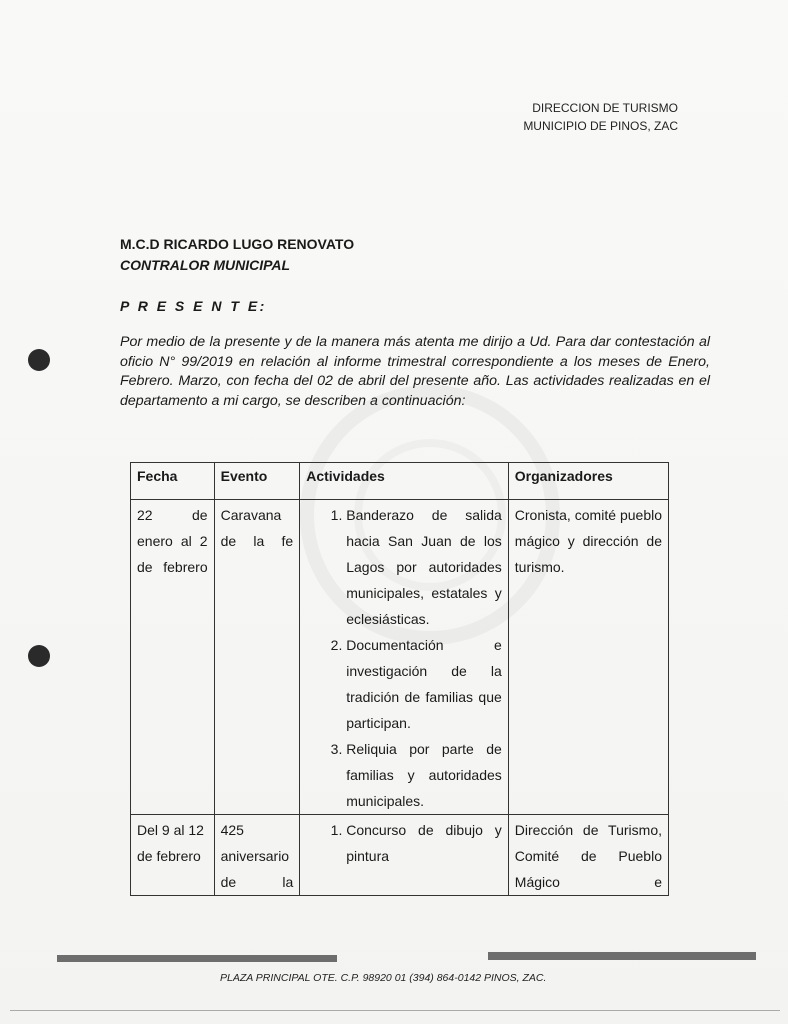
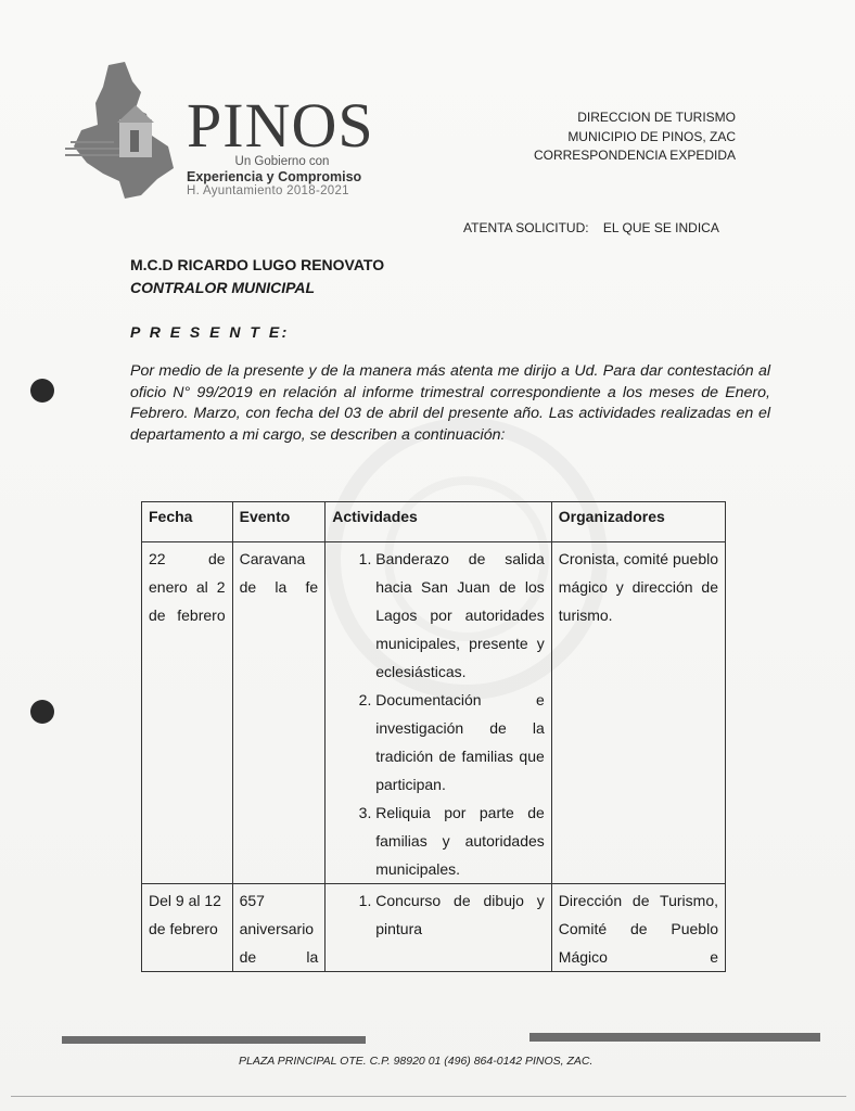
+ PINOS
+ Un Gobierno con
+ Experiencia y Compromiso
+ H. Ayuntamiento 2018-2021
  DIRECCION DE TURISMO
  MUNICIPIO DE PINOS, ZAC
+ CORRESPONDENCIA EXPEDIDA
+ ATENTA SOLICITUD: EL QUE SE INDICA
  M.C.D RICARDO LUGO RENOVATO
  CONTRALOR MUNICIPAL
  P R E S E N T E:
- Por medio de la presente y de la manera más atenta me dirijo a Ud. Para dar contestación al oficio N° 99/2019 en relación al informe trimestral correspondiente a los meses de Enero, Febrero. Marzo, con fecha del 02 de abril del presente año. Las actividades realizadas en el departamento a mi cargo, se describen a continuación:
+ Por medio de la presente y de la manera más atenta me dirijo a Ud. Para dar contestación al oficio N° 99/2019 en relación al informe trimestral correspondiente a los meses de Enero, Febrero. Marzo, con fecha del 03 de abril del presente año. Las actividades realizadas en el departamento a mi cargo, se describen a continuación:
  Fecha	Evento	Actividades	Organizadores
- 22 de enero al 2 de febrero	Caravana de la fe	Banderazo de salida hacia San Juan de los Lagos por autoridades municipales, estatales y eclesiásticas. Documentación e investigación de la tradición de familias que participan. Reliquia por parte de familias y autoridades municipales.	Cronista, comité pueblo mágico y dirección de turismo.
+ 22 de enero al 2 de febrero	Caravana de la fe	Banderazo de salida hacia San Juan de los Lagos por autoridades municipales, presente y eclesiásticas. Documentación e investigación de la tradición de familias que participan. Reliquia por parte de familias y autoridades municipales.	Cronista, comité pueblo mágico y dirección de turismo.
- Del 9 al 12 de febrero	425 aniversario de la	Concurso de dibujo y pintura	Dirección de Turismo, Comité de Pueblo Mágico e
+ Del 9 al 12 de febrero	657 aniversario de la	Concurso de dibujo y pintura	Dirección de Turismo, Comité de Pueblo Mágico e
- PLAZA PRINCIPAL OTE. C.P. 98920 01 (394) 864-0142 PINOS, ZAC.
+ PLAZA PRINCIPAL OTE. C.P. 98920 01 (496) 864-0142 PINOS, ZAC.
